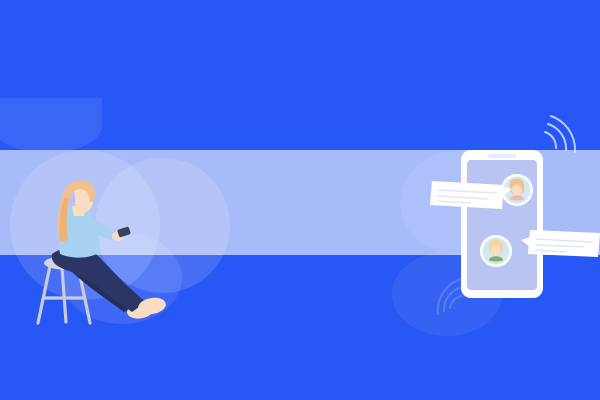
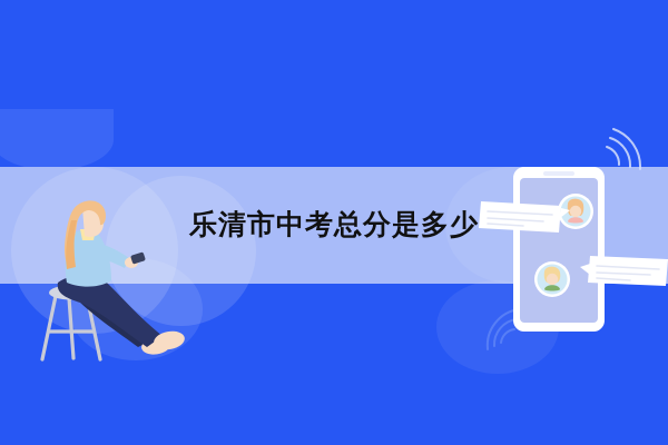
+ 乐清市中考总分是多少
